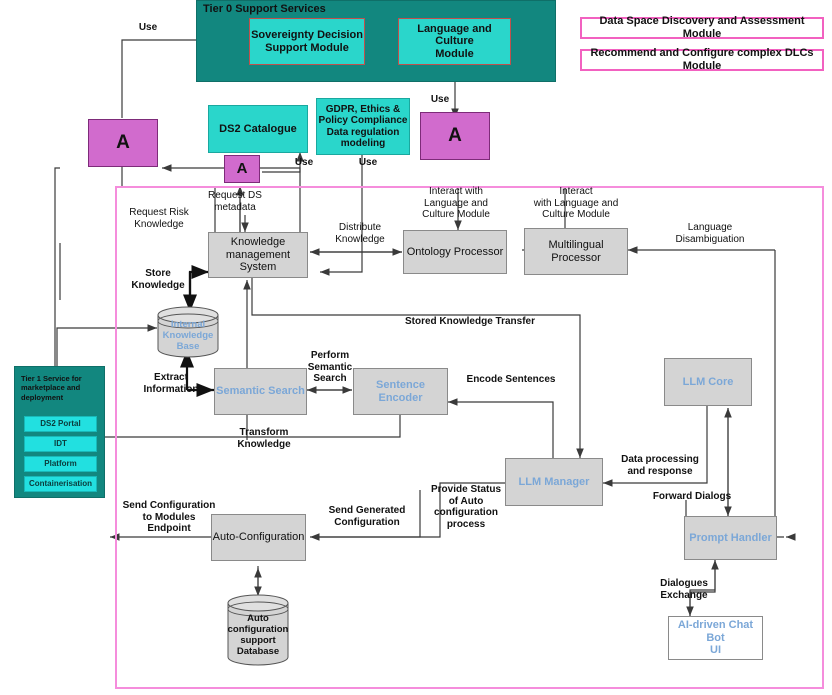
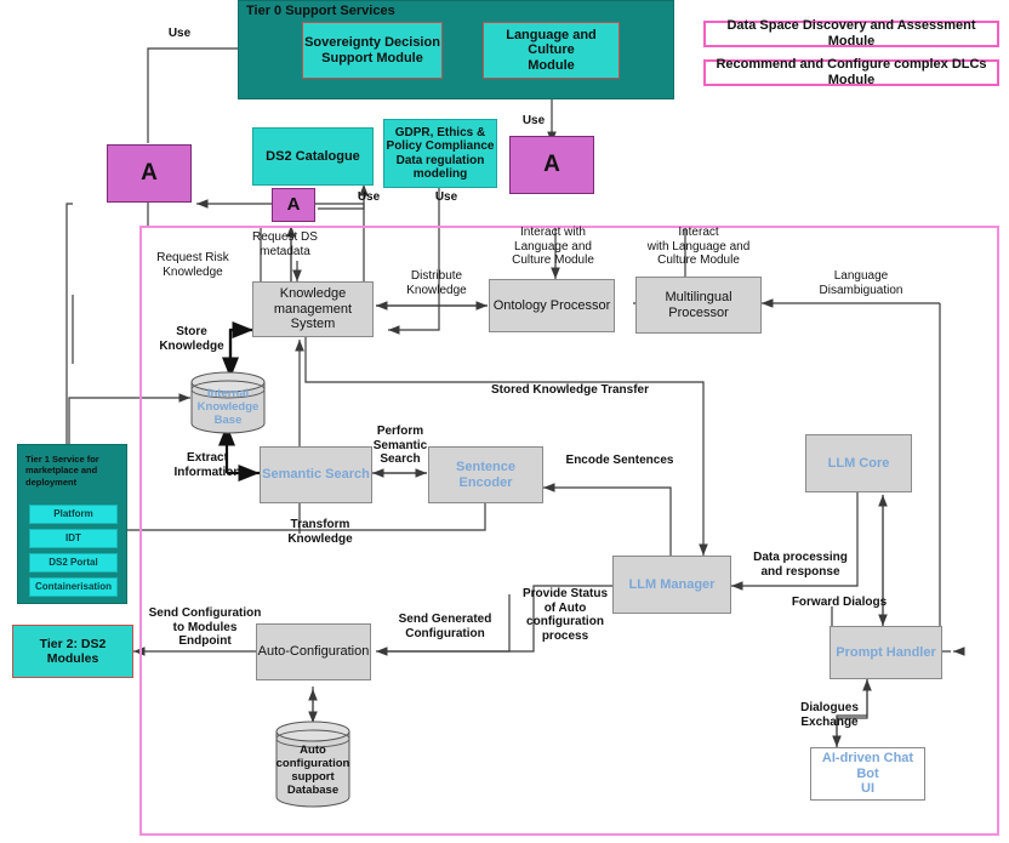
  Tier 0 Support Services
  Sovereignty Decision
  Support Module
  Language and Culture
  Module
  Data Space Discovery and Assessment Module
  Recommend and Configure complex DLCs Module
  A
  A
  A
  DS2 Catalogue
  GDPR, Ethics &
  Policy Compliance
  Data regulation
  modeling
  Tier 1 Service for
  marketplace and
  deployment
- DS2 Portal
+ Platform
  IDT
- Platform
+ DS2 Portal
  Containerisation
+ Tier 2: DS2 Modules
  Knowledge
  management
  System
  Ontology Processor
  Multilingual
  Processor
  Internal
  Knowledge
  Base
  Semantic Search
  Sentence Encoder
  LLM Core
  LLM Manager
  Prompt Handler
  AI-driven Chat Bot
  UI
  Auto-Configuration
  Auto
  configuration
  support
  Database
  Use
  Use
  Use
  Use
  Request Risk
  Knowledge
  Request DS
  metadata
  Interact with
  Language and
  Culture Module
  Interact
  with Language and
  Culture Module
  Distribute
  Knowledge
  Language
  Disambiguation
  Store
  Knowledge
  Stored Knowledge Transfer
  Extract
  Information
  Perform
  Semantic
  Search
  Encode Sentences
  Transform
  Knowledge
  Data processing
  and response
  Forward Dialogs
  Dialogues
  Exchange
  Provide Status
  of Auto
  configuration
  process
  Send Generated
  Configuration
  Send Configuration
  to Modules
  Endpoint
